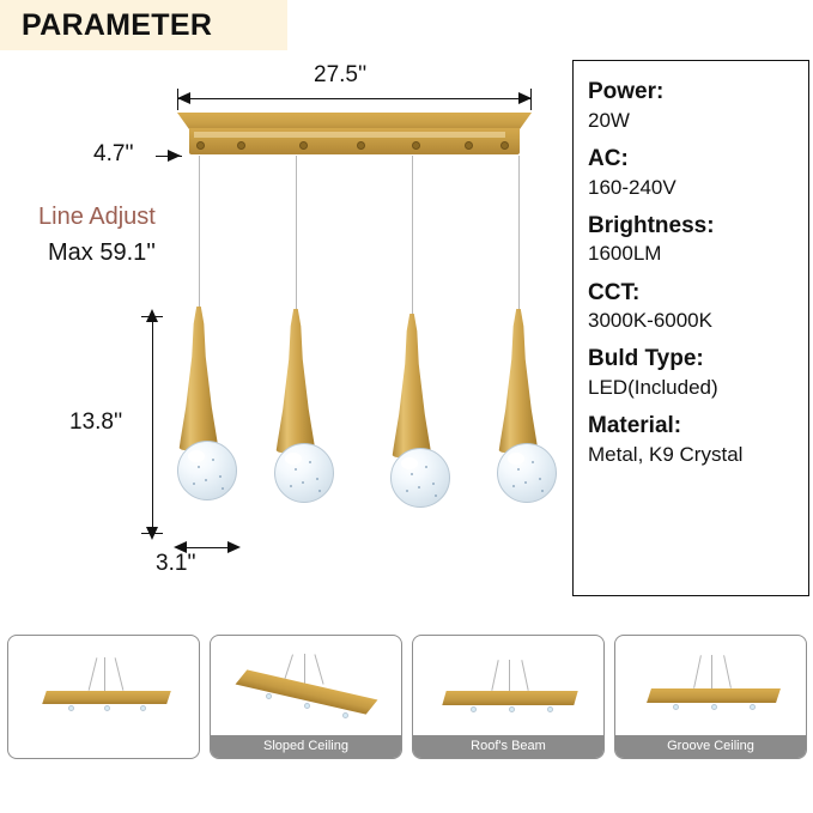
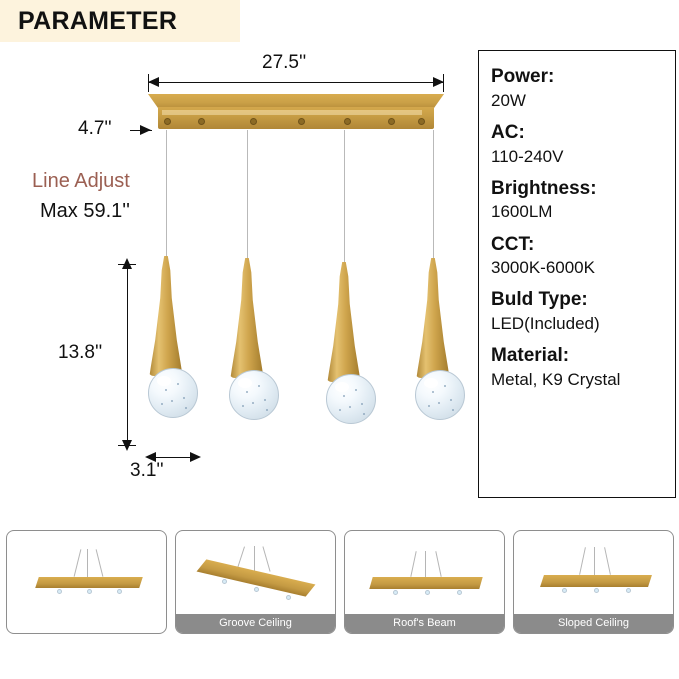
  PARAMETER
  27.5''
  4.7''
  Line Adjust
  Max 59.1''
  13.8''
  3.1''
  Power:
  20W
  AC:
- 160-240V
+ 110-240V
  Brightness:
  1600LM
  CCT:
  3000K-6000K
  Buld Type:
  LED(Included)
  Material:
  Metal, K9 Crystal
- Sloped Ceiling
+ Groove Ceiling
  Roof's Beam
- Groove Ceiling
+ Sloped Ceiling
